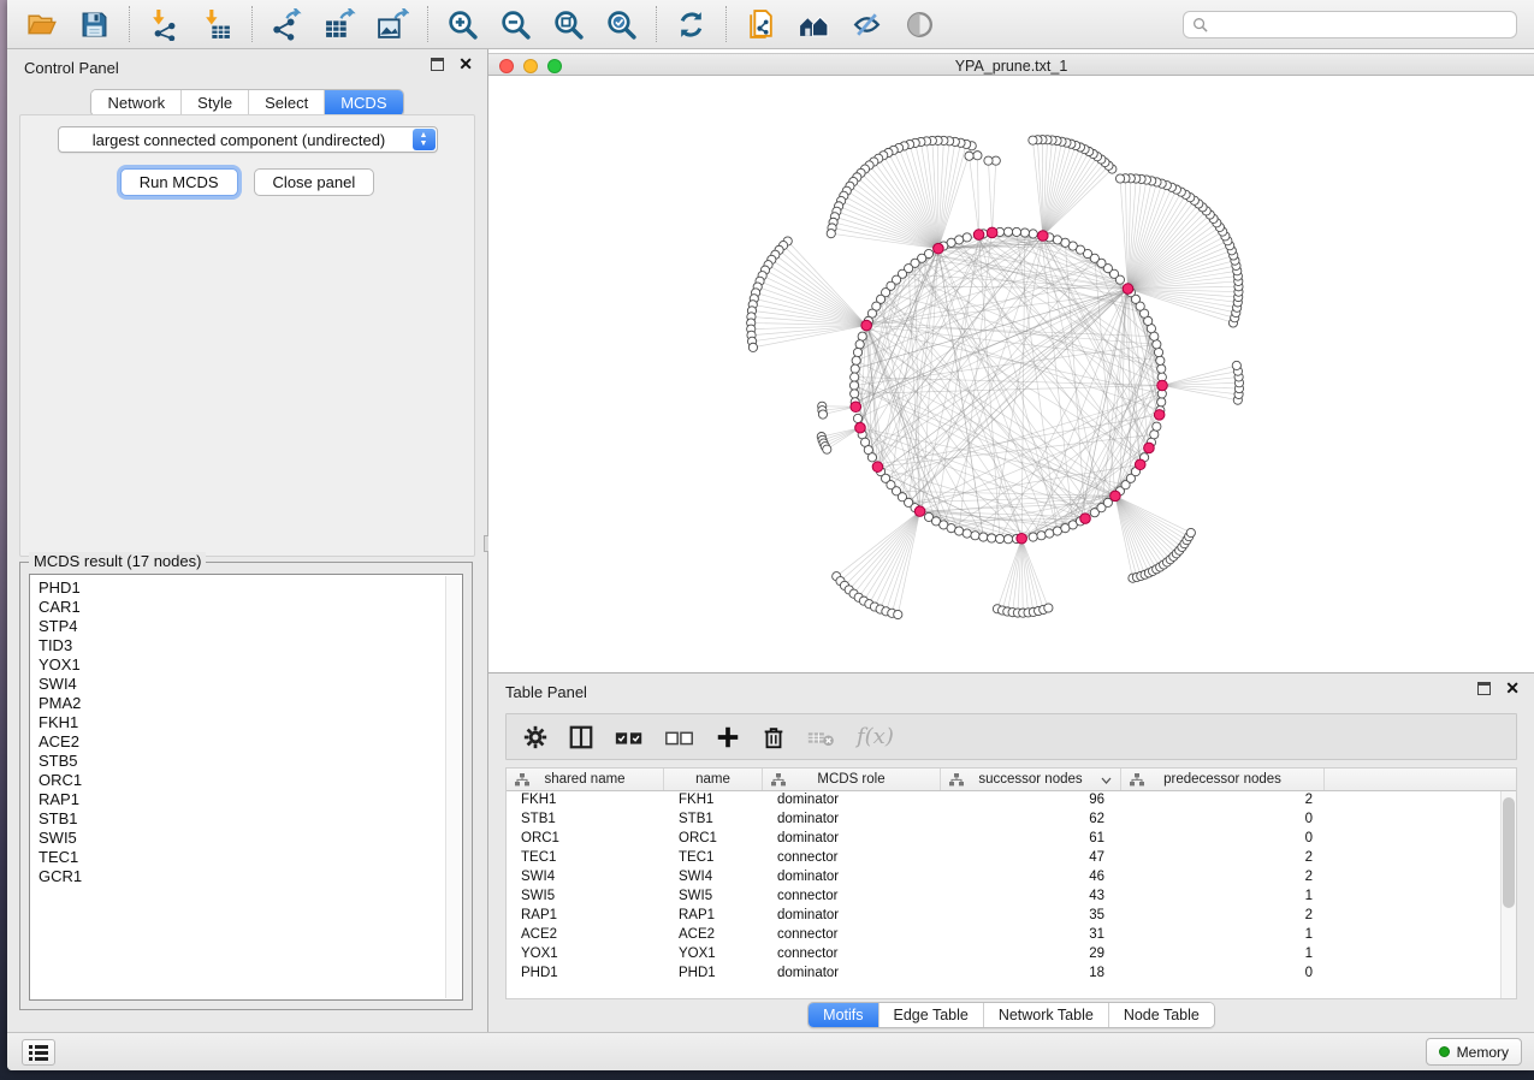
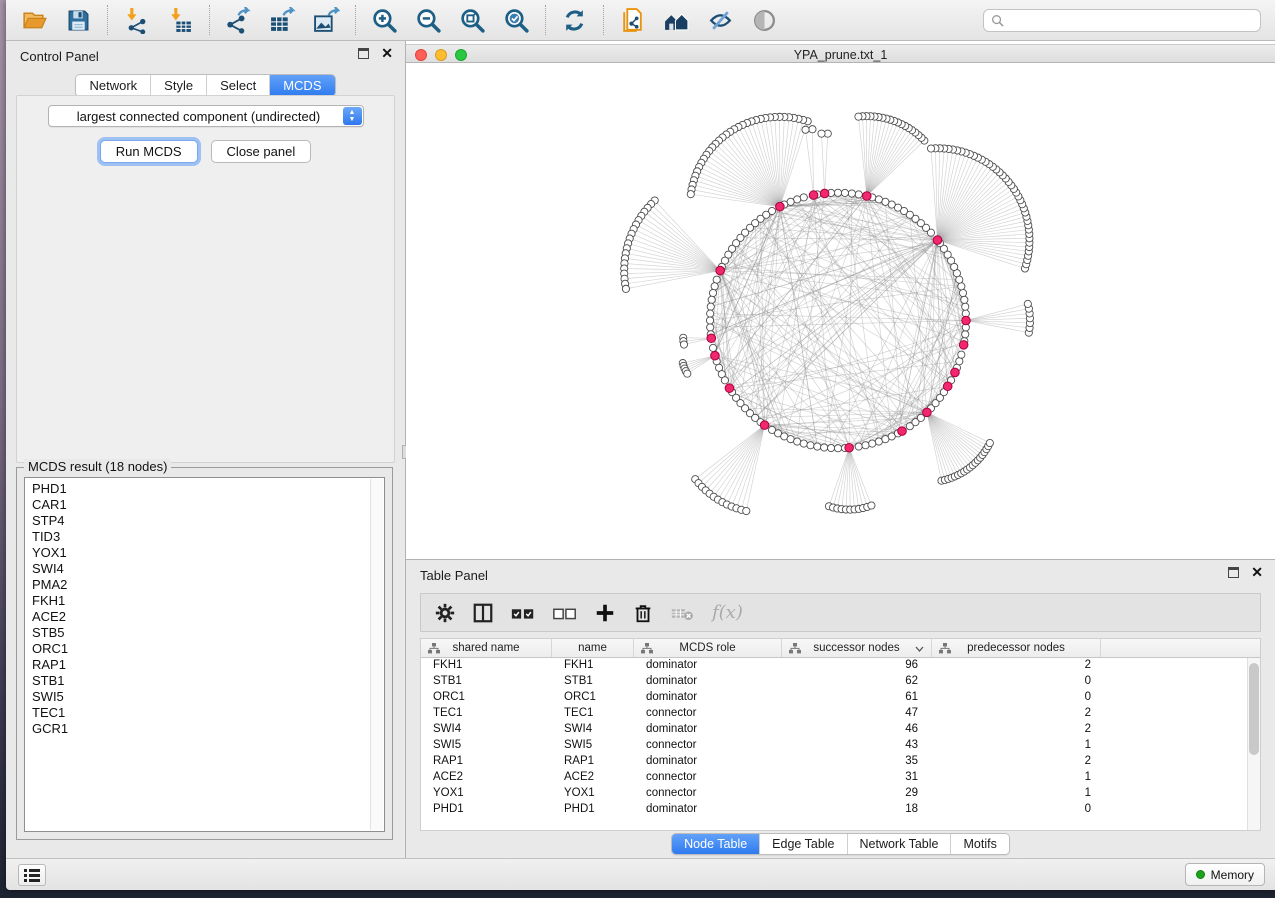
  Control Panel
  ✕
  Network
  Style
  Select
  MCDS
  largest connected component (undirected)
  Run MCDS
  Close panel
- MCDS result (17 nodes)
+ MCDS result (18 nodes)
  PHD1
  CAR1
  STP4
  TID3
  YOX1
  SWI4
  PMA2
  FKH1
  ACE2
  STB5
  ORC1
  RAP1
  STB1
  SWI5
  TEC1
  GCR1
  YPA_prune.txt_1
  Table Panel
  ✕
  f(x)
  shared name
  name
  MCDS role
  successor nodes
  predecessor nodes
  FKH1
  FKH1
  dominator
  96
  2
  STB1
  STB1
  dominator
  62
  0
  ORC1
  ORC1
  dominator
  61
  0
  TEC1
  TEC1
  connector
  47
  2
  SWI4
  SWI4
  dominator
  46
  2
  SWI5
  SWI5
  connector
  43
  1
  RAP1
  RAP1
  dominator
  35
  2
  ACE2
  ACE2
  connector
  31
  1
  YOX1
  YOX1
  connector
  29
  1
  PHD1
  PHD1
  dominator
  18
  0
- Motifs
+ Node Table
  Edge Table
  Network Table
- Node Table
+ Motifs
  Memory
